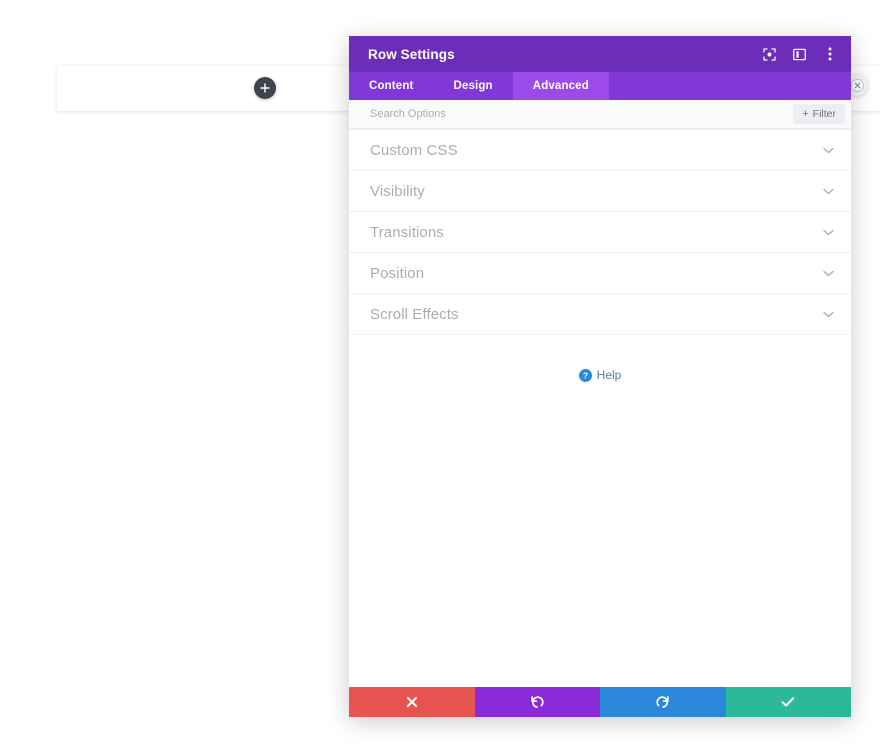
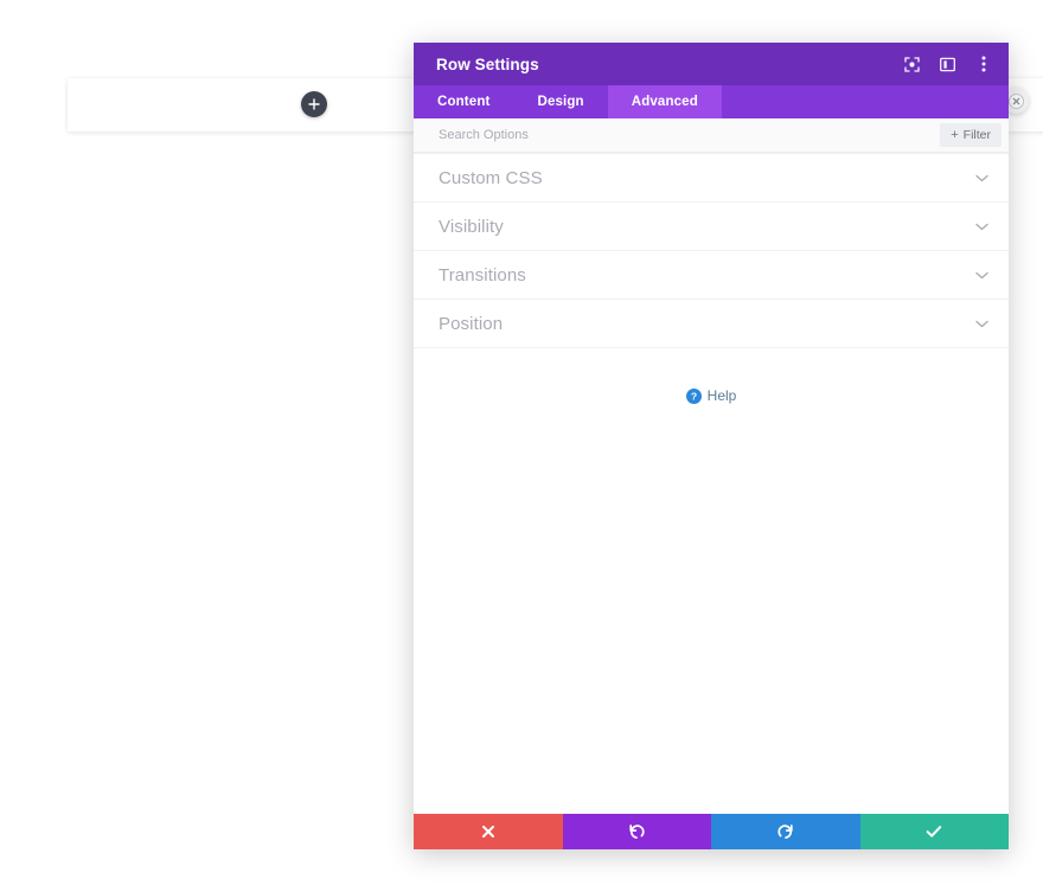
  Row Settings
  Content
  Design
  Advanced
  Search Options
  +
  Filter
  Custom CSS
  Visibility
  Transitions
  Position
- Scroll Effects
  ?
  Help
